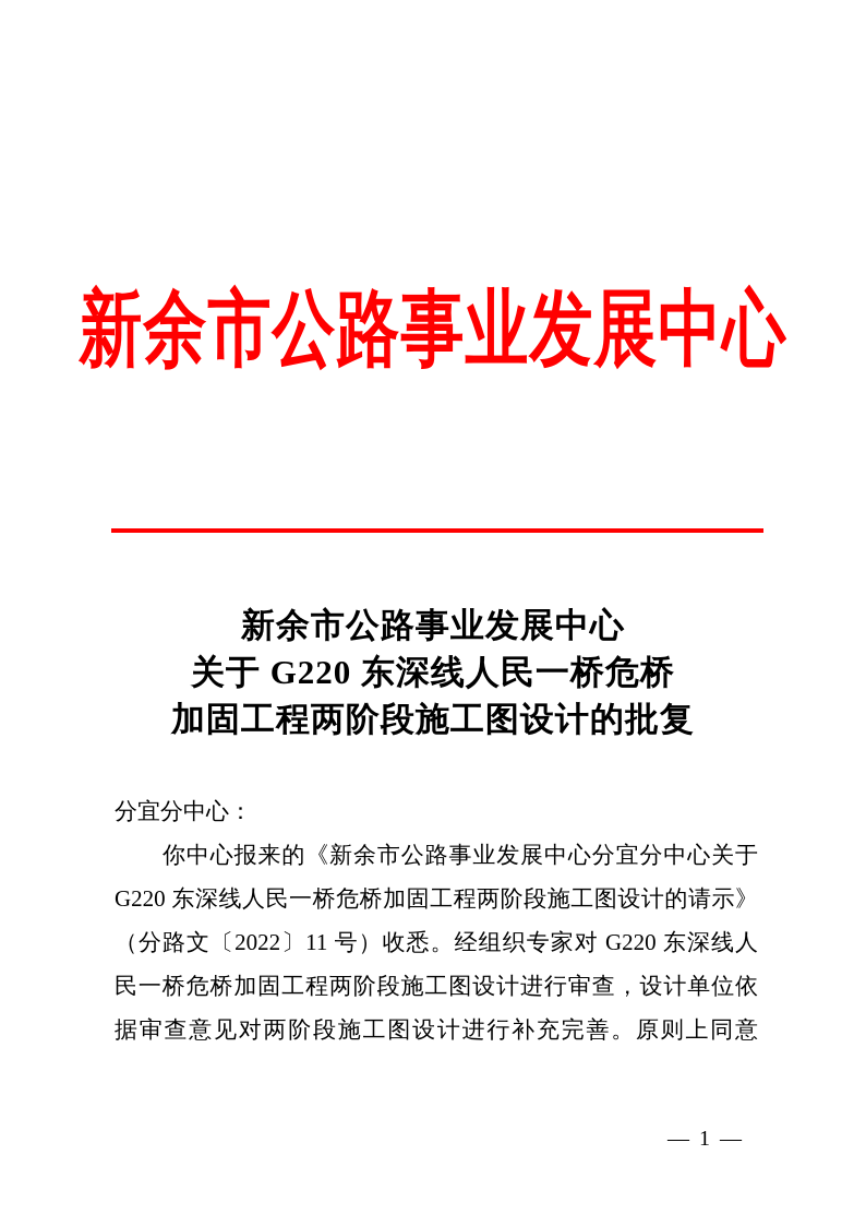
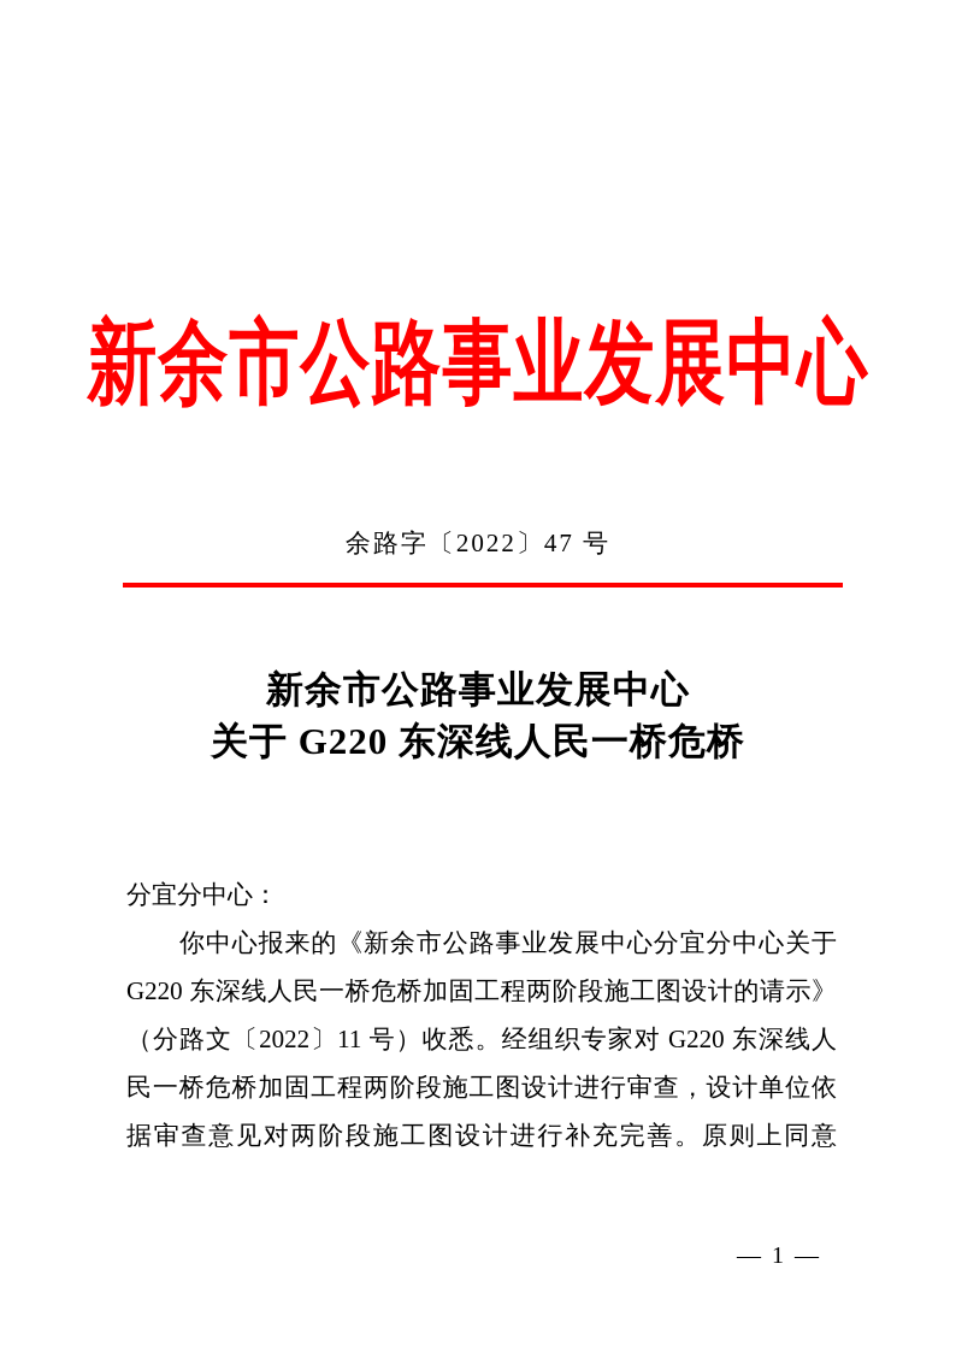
  新余市公路事业发展中心
+ 余路字〔2022〕47 号
  新余市公路事业发展中心
  关于 G220 东深线人民一桥危桥
- 加固工程两阶段施工图设计的批复
  分宜分中心：
  你中心报来的《新余市公路事业发展中心分宜分中心关于
  G220 东深线人民一桥危桥加固工程两阶段施工图设计的请示》
  （分路文〔2022〕11 号）收悉。经组织专家对 G220 东深线人
  民一桥危桥加固工程两阶段施工图设计进行审查，设计单位依
  据审查意见对两阶段施工图设计进行补充完善。原则上同意
  — 1 —
